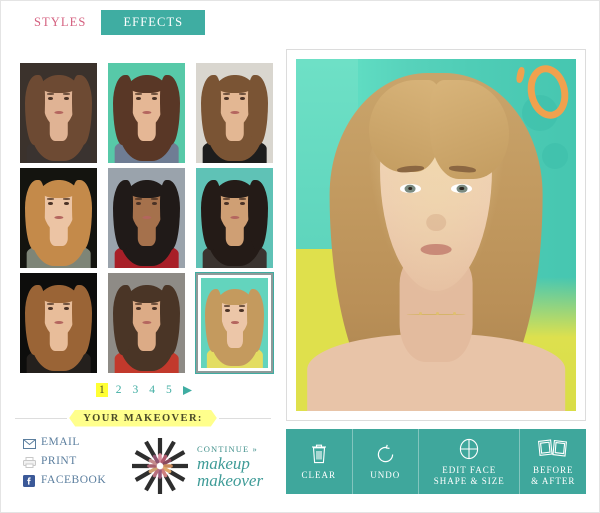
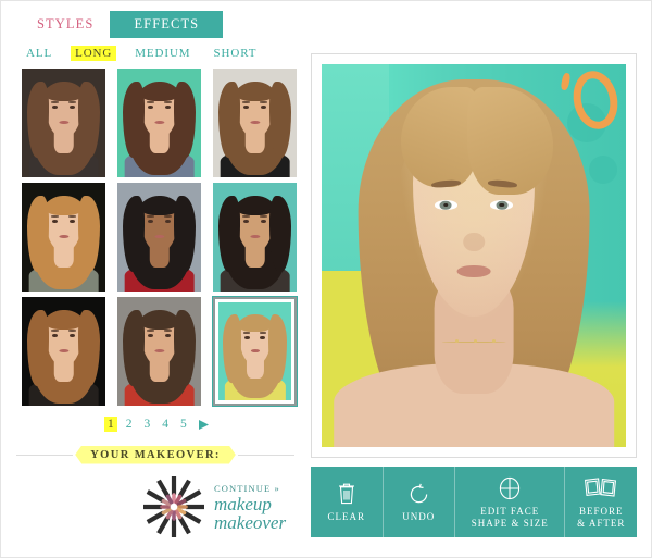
  STYLES
  EFFECTS
+ ALL
+ LONG
+ MEDIUM
+ SHORT
  1
  2
  3
  4
  5
  YOUR MAKEOVER:
- EMAIL
- PRINT
- FACEBOOK
  CONTINUE »
  makeup
  makeover
  CLEAR
  UNDO
  EDIT FACE
  SHAPE & SIZE
  BEFORE
  & AFTER
